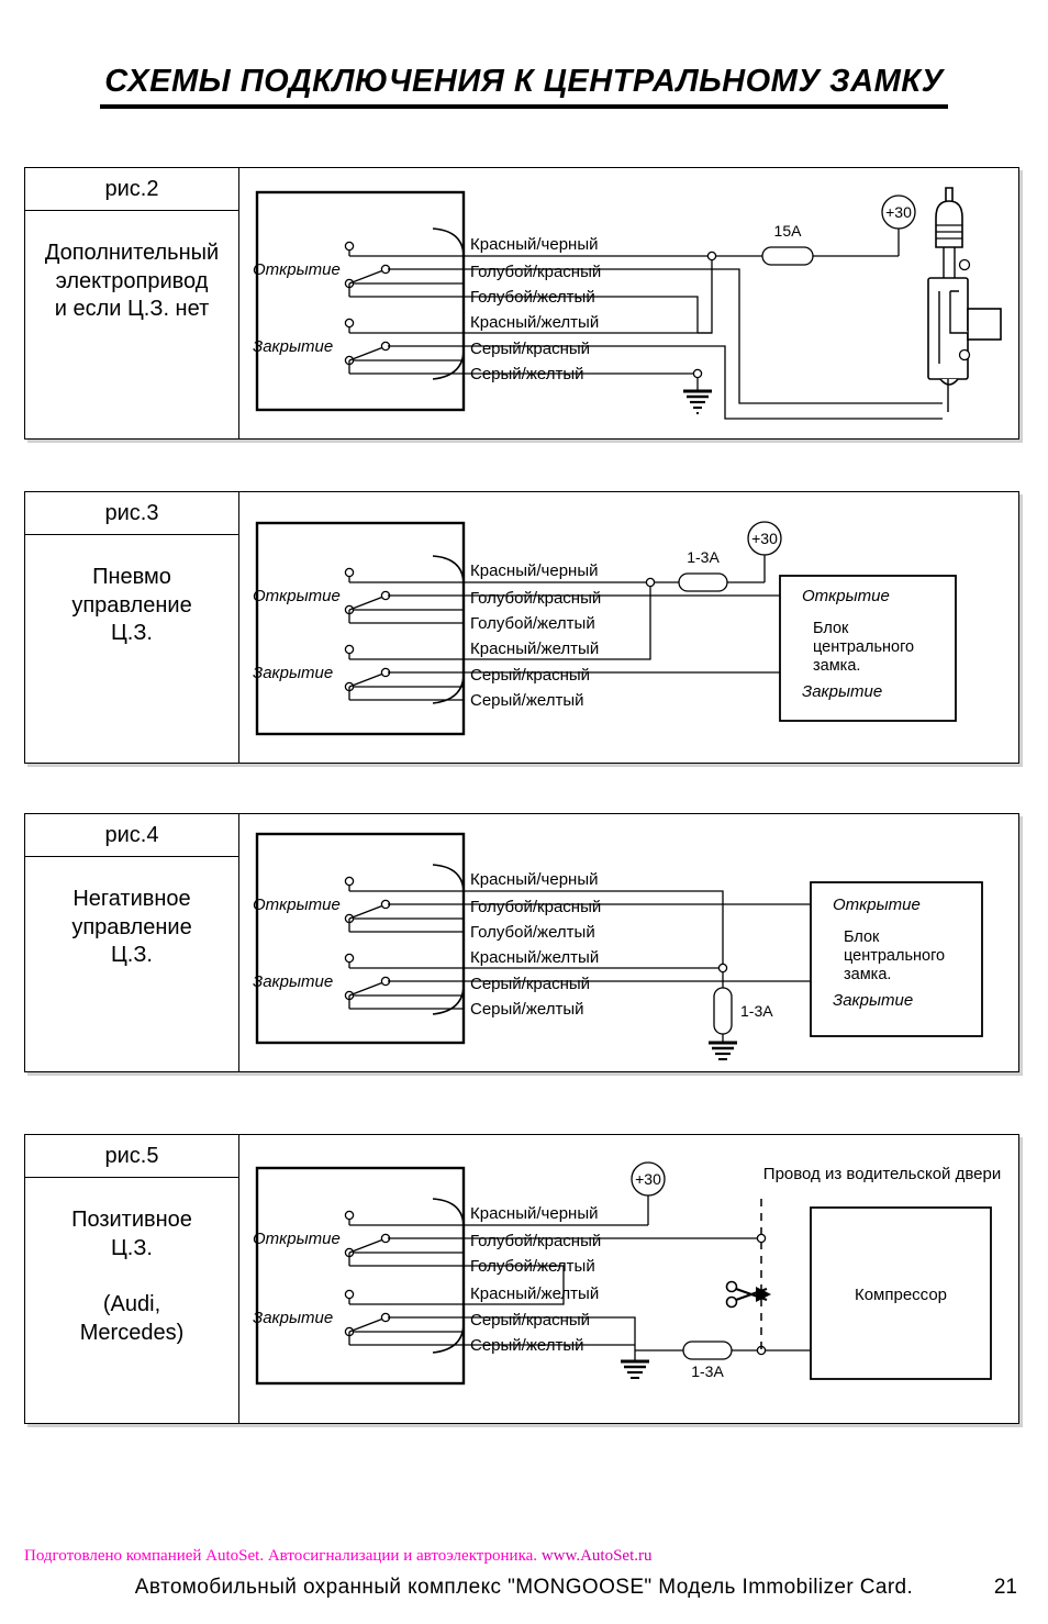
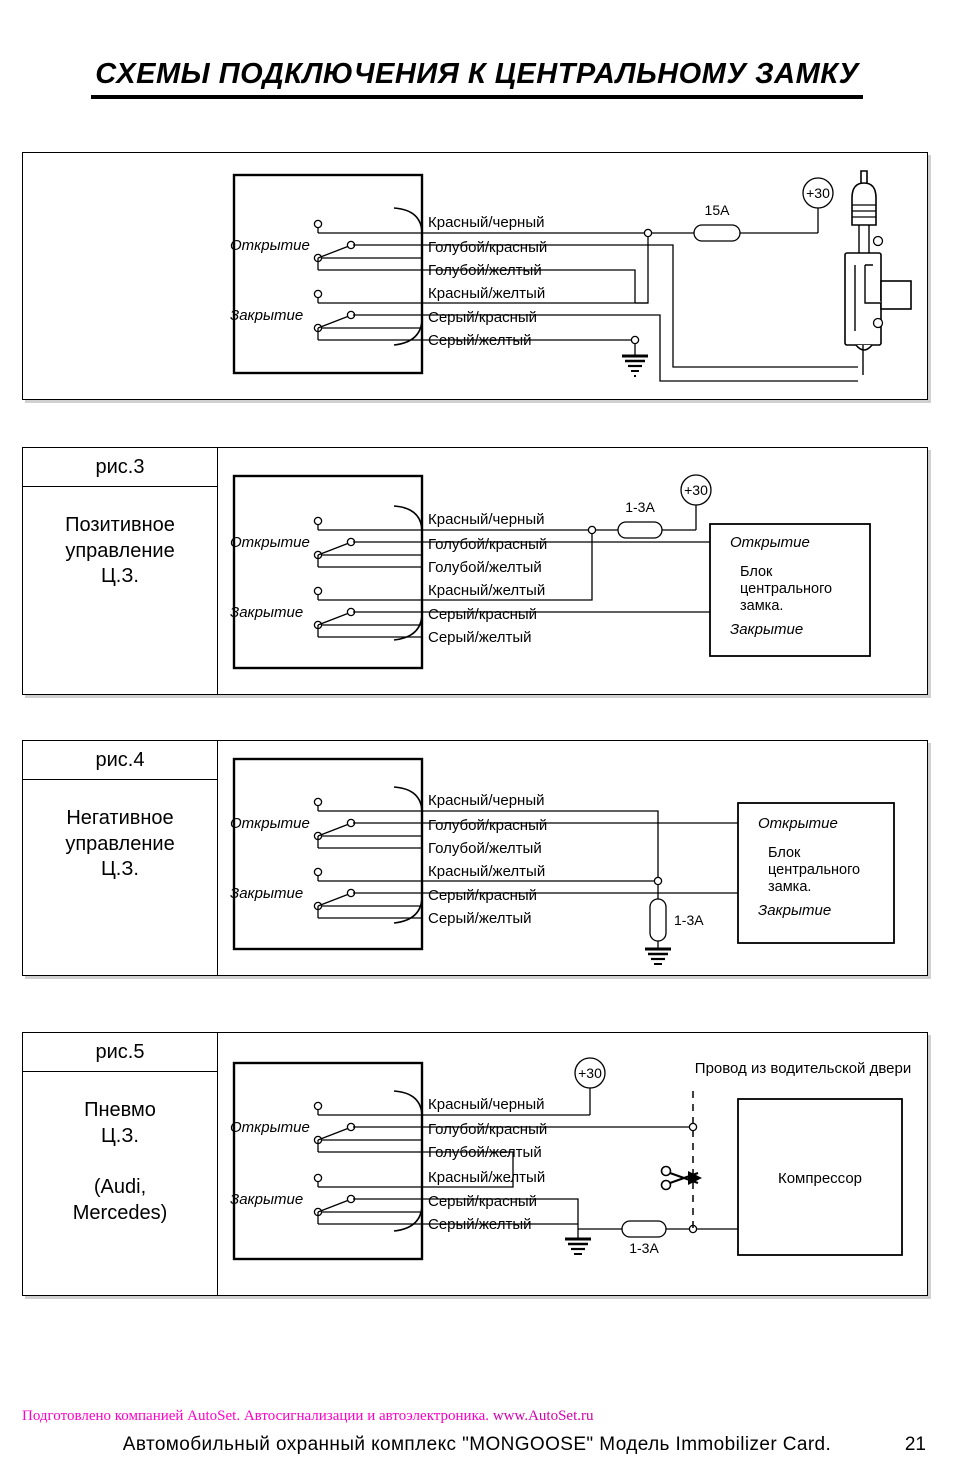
  СХЕМЫ ПОДКЛЮЧЕНИЯ К ЦЕНТРАЛЬНОМУ ЗАМКУ
- рис.2
- Дополнительный
- электропривод
- и если Ц.З. нет
  Открытие
  Закрытие
  Красный/черный
  Голубой/красный
  Красный/желтый
  Серый/красный
  15A
  +30
  рис.3
- Пневмо
+ Позитивное
  управление
  Ц.З.
  Открытие
  Закрытие
  Красный/черный
  Голубой/красный
  Голубой/желтый
  Красный/желтый
  Серый/красный
  Серый/желтый
  1-3A
  +30
  Открытие
  Блок
  центрального
  замка.
  Закрытие
  рис.4
  Негативное
  управление
  Ц.З.
  Открытие
  Закрытие
  Красный/черный
  Голубой/красный
  Голубой/желтый
  Красный/желтый
  Серый/красный
  Серый/желтый
  1-3A
  Открытие
  Блок
  центрального
  замка.
  Закрытие
  рис.5
- Позитивное
+ Пневмо
  Ц.З.
  (Audi,
  Mercedes)
  Открытие
  Закрытие
  Красный/черный
  Голубой/красный
  Красный/желтый
  Серый/красный
  +30
  1-3A
  Провод из водительской двери
  Компрессор
  Подготовлено компанией AutoSet. Автосигнализации и автоэлектроника. www.AutoSet.ru
  Автомобильный охранный комплекс "MONGOOSE" Модель Immobilizer Card.
  21
